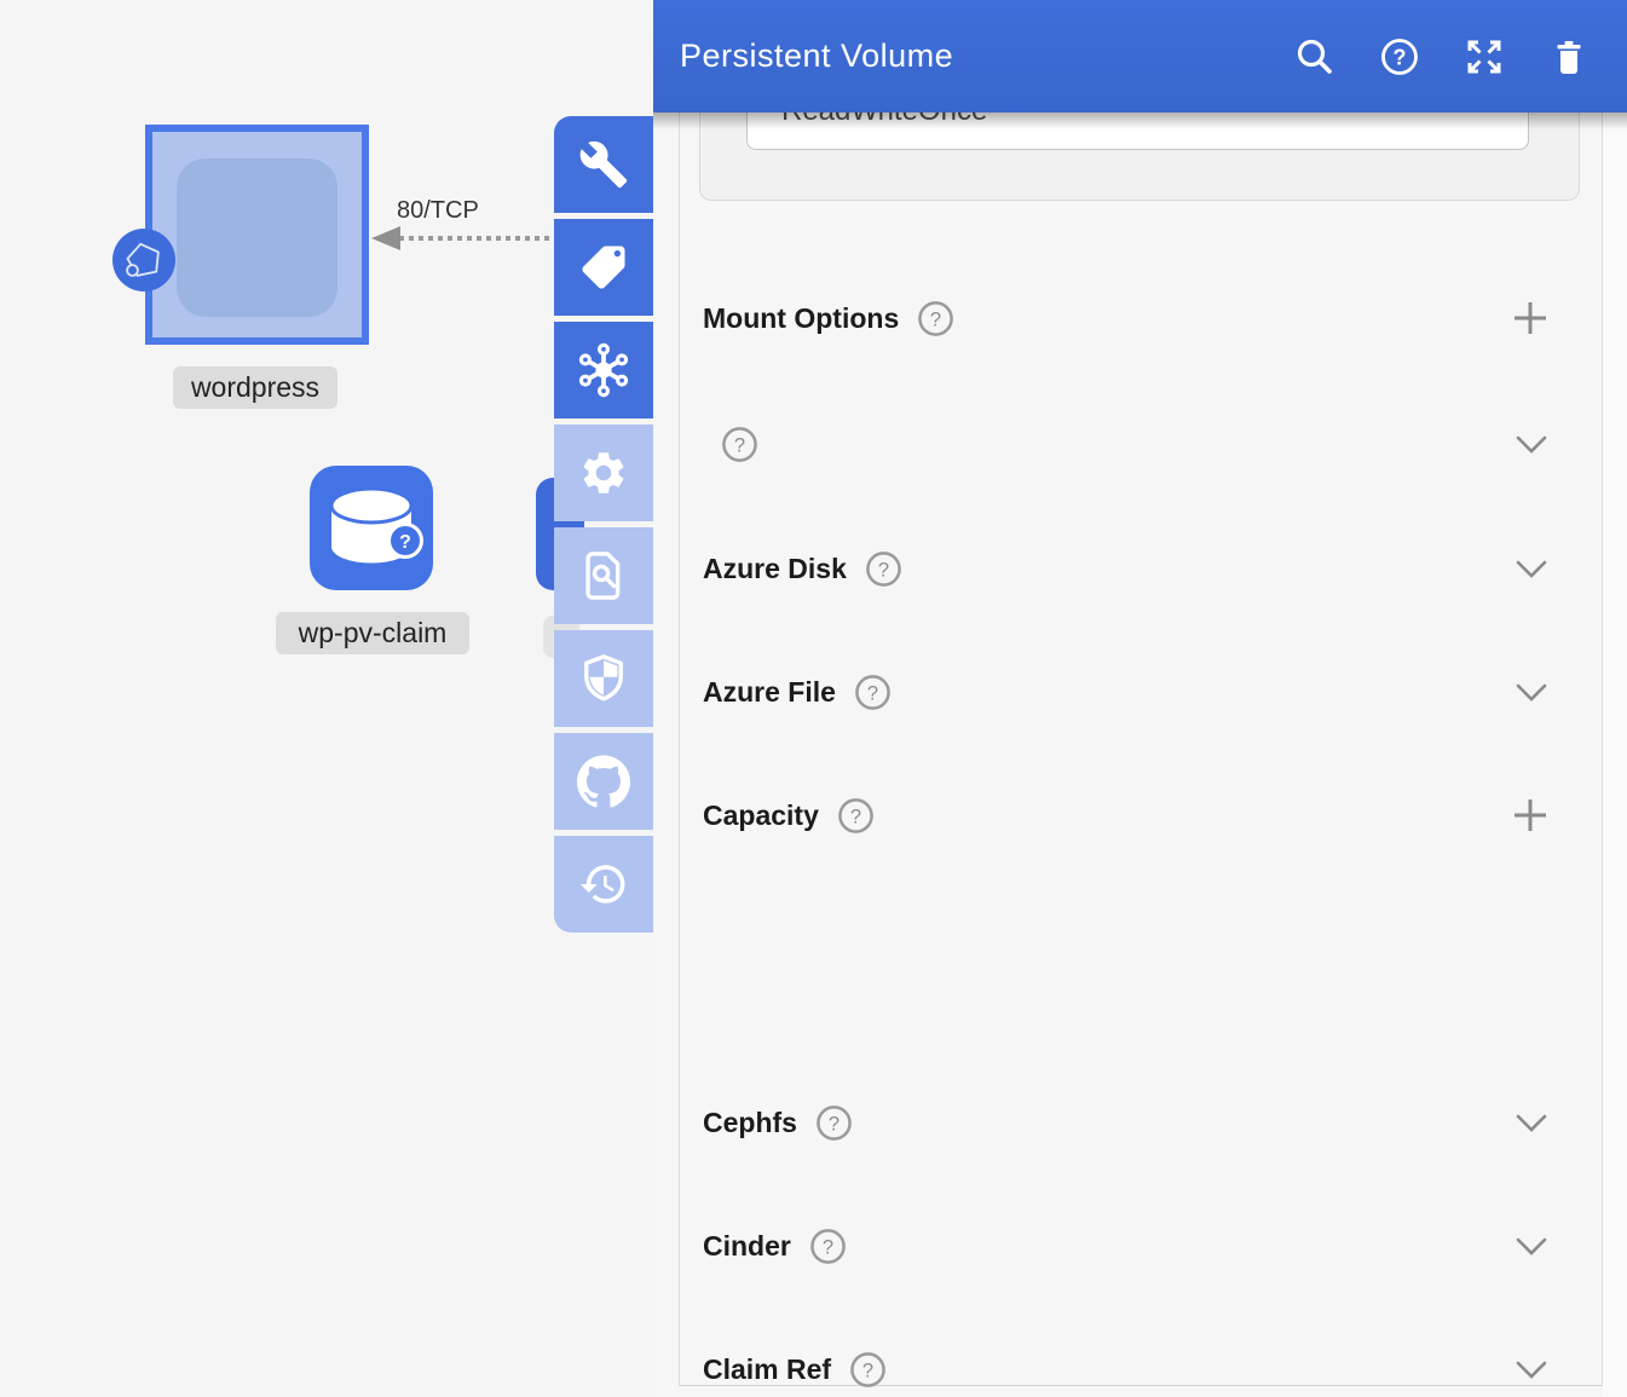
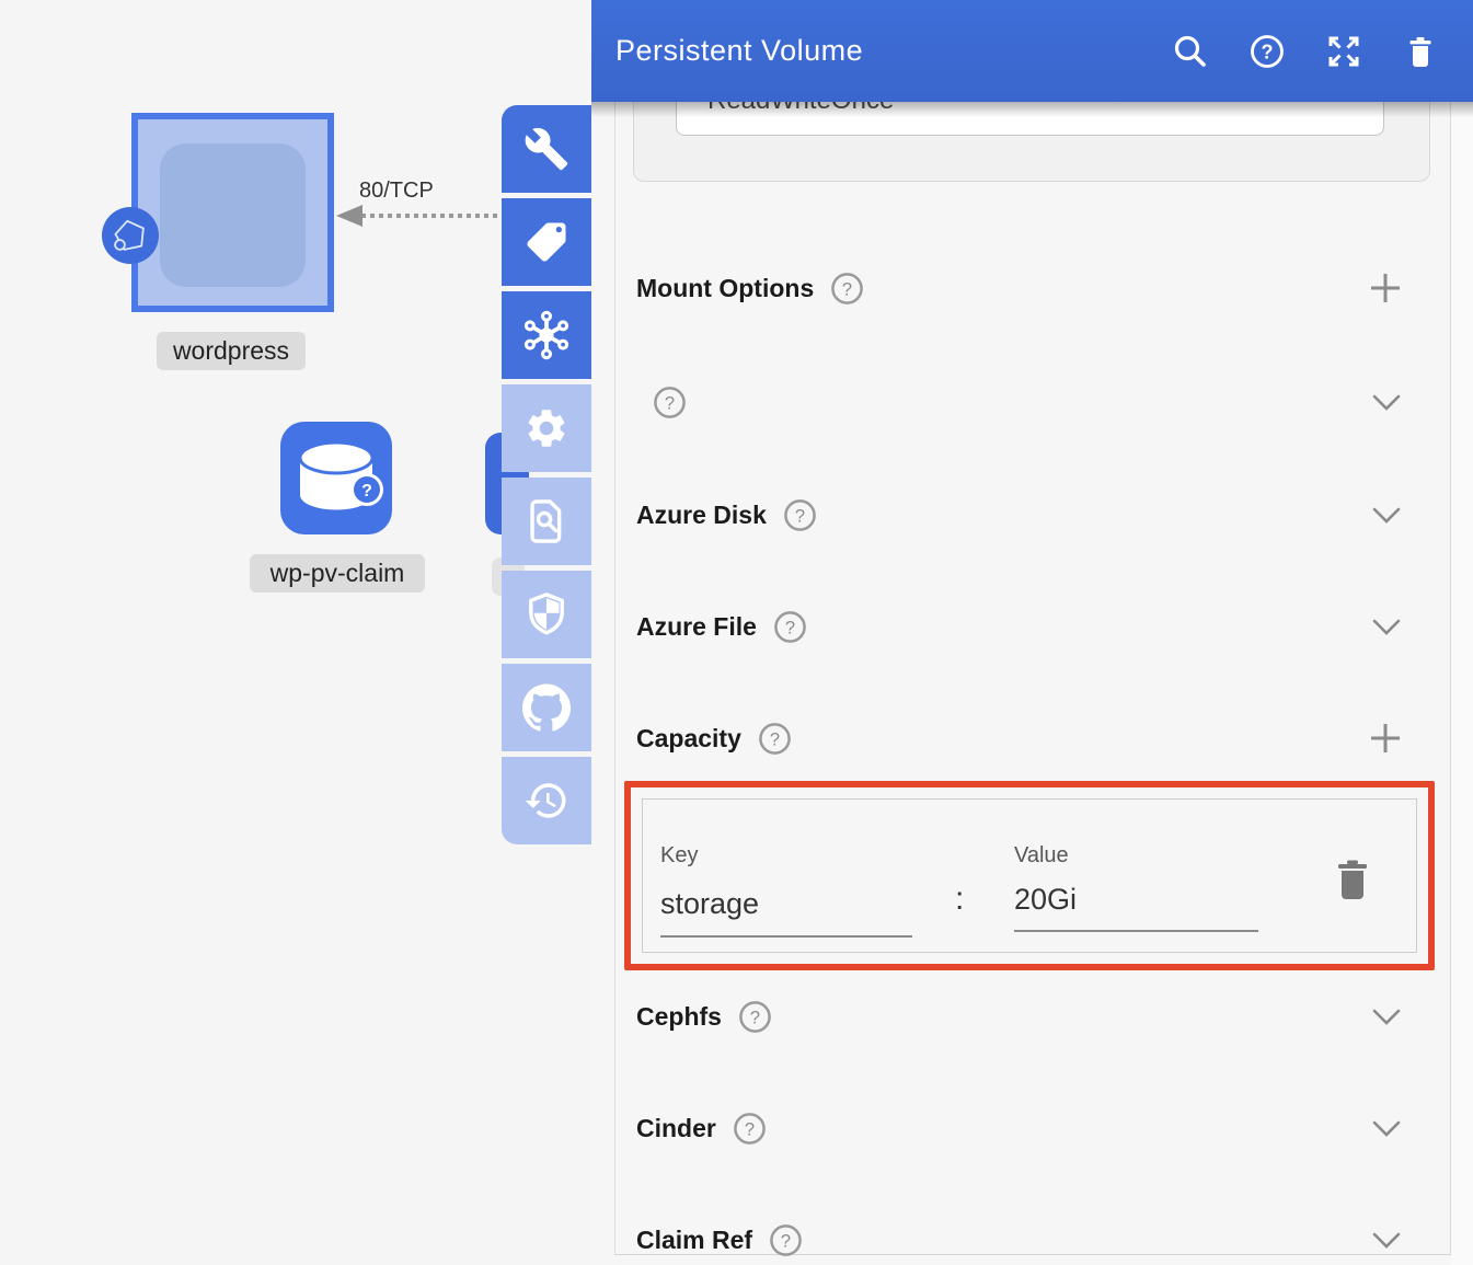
  wordpress
  80/TCP
  ?
  wp-pv-claim
  Persistent Volume
  ?
  Mount Options
  ?
  ?
  Azure Disk
  ?
  Azure File
  ?
  Capacity
  ?
+ Key
+ storage
+ :
+ Value
+ 20Gi
  Cephfs
  ?
  Cinder
  ?
  Claim Ref
  ?
